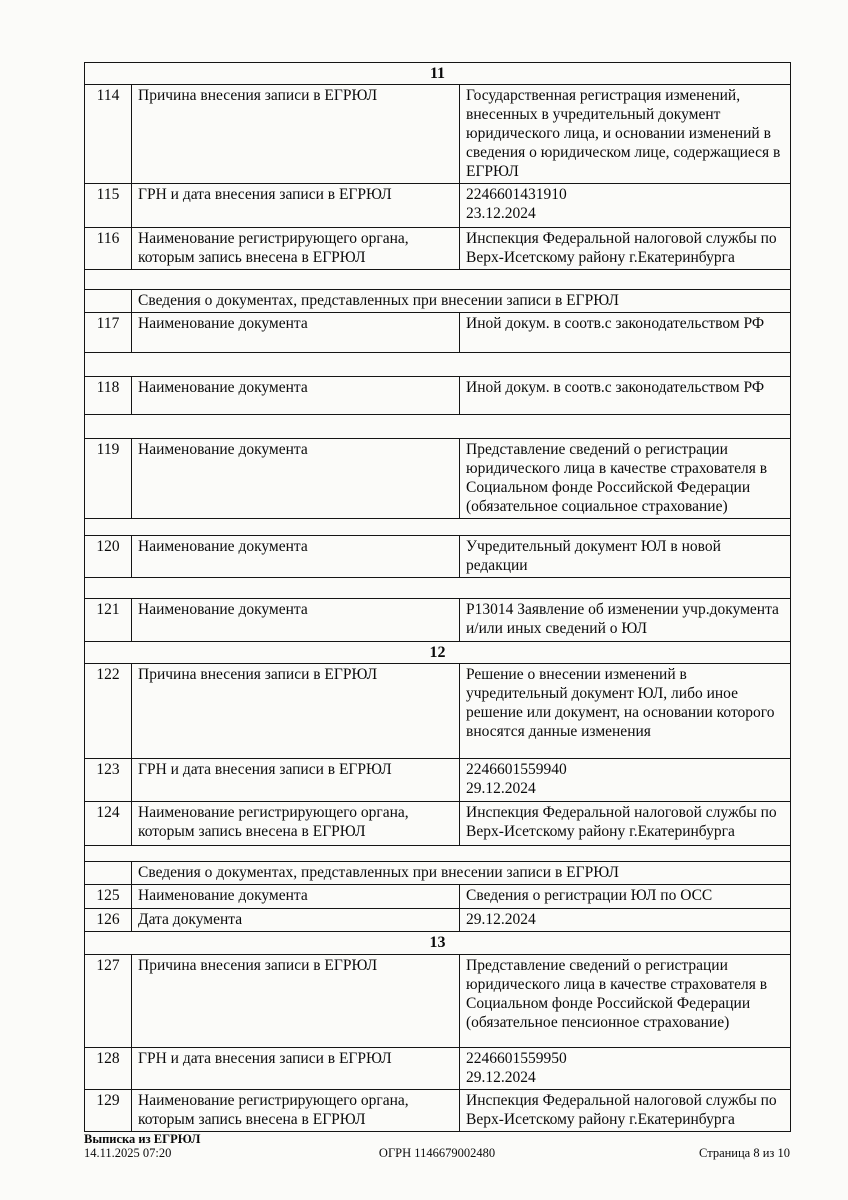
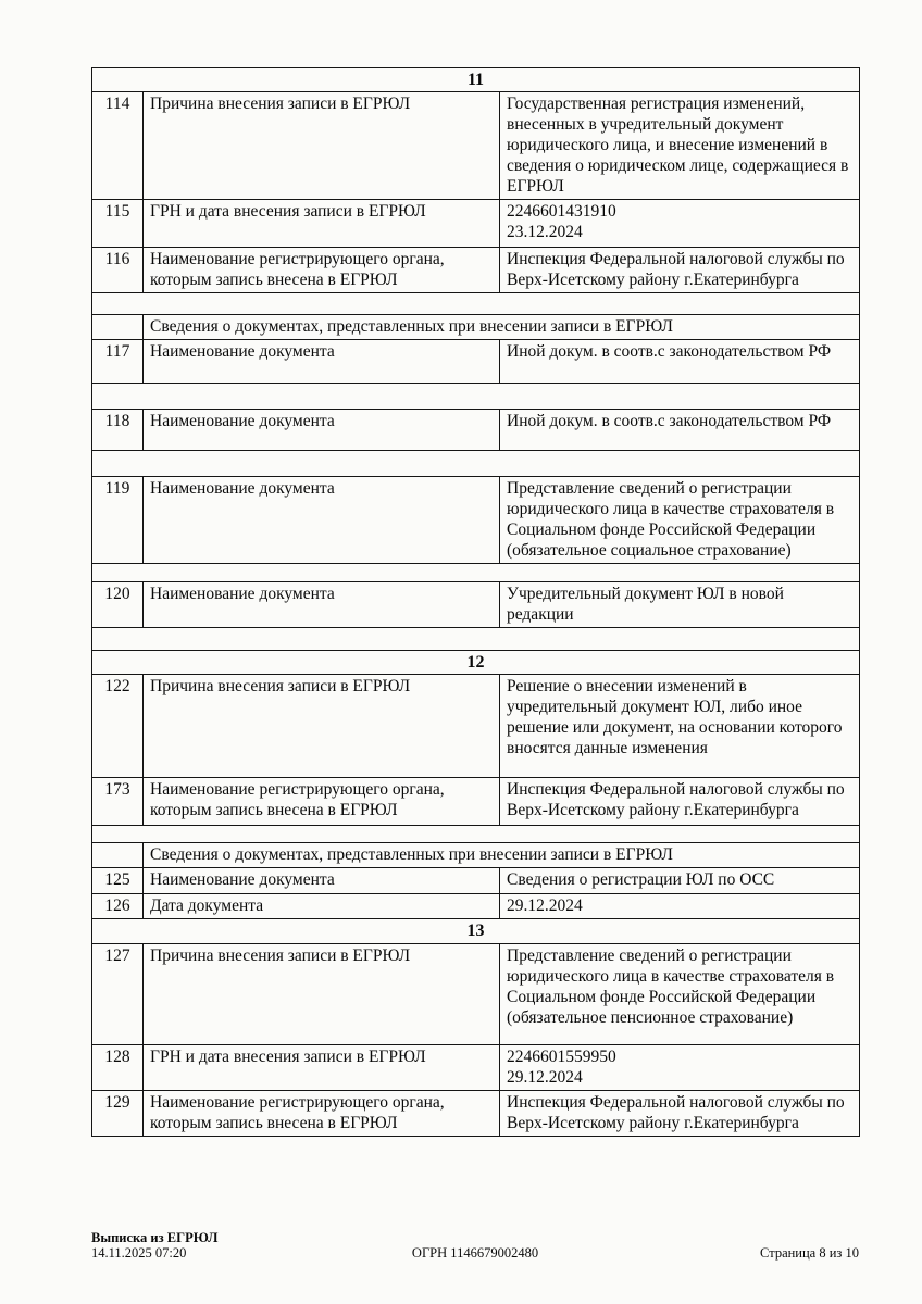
  11
- 114	Причина внесения записи в ЕГРЮЛ	Государственная регистрация изменений, внесенных в учредительный документ юридического лица, и основании изменений в сведения о юридическом лице, содержащиеся в ЕГРЮЛ
+ 114	Причина внесения записи в ЕГРЮЛ	Государственная регистрация изменений, внесенных в учредительный документ юридического лица, и внесение изменений в сведения о юридическом лице, содержащиеся в ЕГРЮЛ
  115	ГРН и дата внесения записи в ЕГРЮЛ	2246601431910 23.12.2024
  116	Наименование регистрирующего органа, которым запись внесена в ЕГРЮЛ	Инспекция Федеральной налоговой службы по Верх-Исетскому району г.Екатеринбурга
  	Сведения о документах, представленных при внесении записи в ЕГРЮЛ
  117	Наименование документа	Иной докум. в соотв.с законодательством РФ
  118	Наименование документа	Иной докум. в соотв.с законодательством РФ
  119	Наименование документа	Представление сведений о регистрации юридического лица в качестве страхователя в Социальном фонде Российской Федерации (обязательное социальное страхование)
  120	Наименование документа	Учредительный документ ЮЛ в новой редакции
- 121	Наименование документа	Р13014 Заявление об изменении учр.документа и/или иных сведений о ЮЛ
  12
  122	Причина внесения записи в ЕГРЮЛ	Решение о внесении изменений в учредительный документ ЮЛ, либо иное решение или документ, на основании которого вносятся данные изменения
- 123	ГРН и дата внесения записи в ЕГРЮЛ	2246601559940 29.12.2024
- 124	Наименование регистрирующего органа, которым запись внесена в ЕГРЮЛ	Инспекция Федеральной налоговой службы по Верх-Исетскому району г.Екатеринбурга
+ 173	Наименование регистрирующего органа, которым запись внесена в ЕГРЮЛ	Инспекция Федеральной налоговой службы по Верх-Исетскому району г.Екатеринбурга
  	Сведения о документах, представленных при внесении записи в ЕГРЮЛ
  125	Наименование документа	Сведения о регистрации ЮЛ по ОСС
  126	Дата документа	29.12.2024
  13
  127	Причина внесения записи в ЕГРЮЛ	Представление сведений о регистрации юридического лица в качестве страхователя в Социальном фонде Российской Федерации (обязательное пенсионное страхование)
  128	ГРН и дата внесения записи в ЕГРЮЛ	2246601559950 29.12.2024
  129	Наименование регистрирующего органа, которым запись внесена в ЕГРЮЛ	Инспекция Федеральной налоговой службы по Верх-Исетскому району г.Екатеринбурга
  Выписка из ЕГРЮЛ
  14.11.2025 07:20
  ОГРН 1146679002480
  Страница 8 из 10
